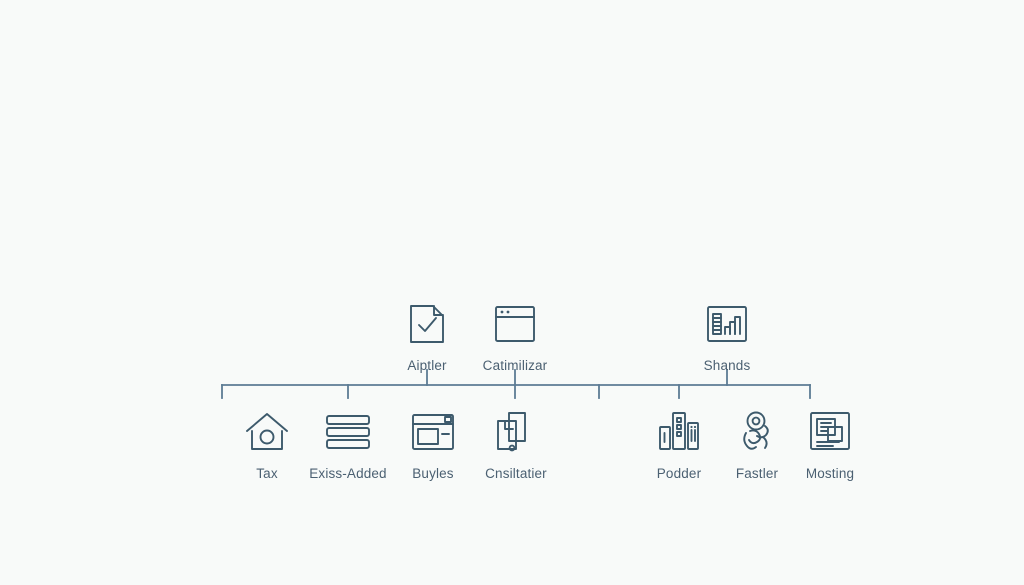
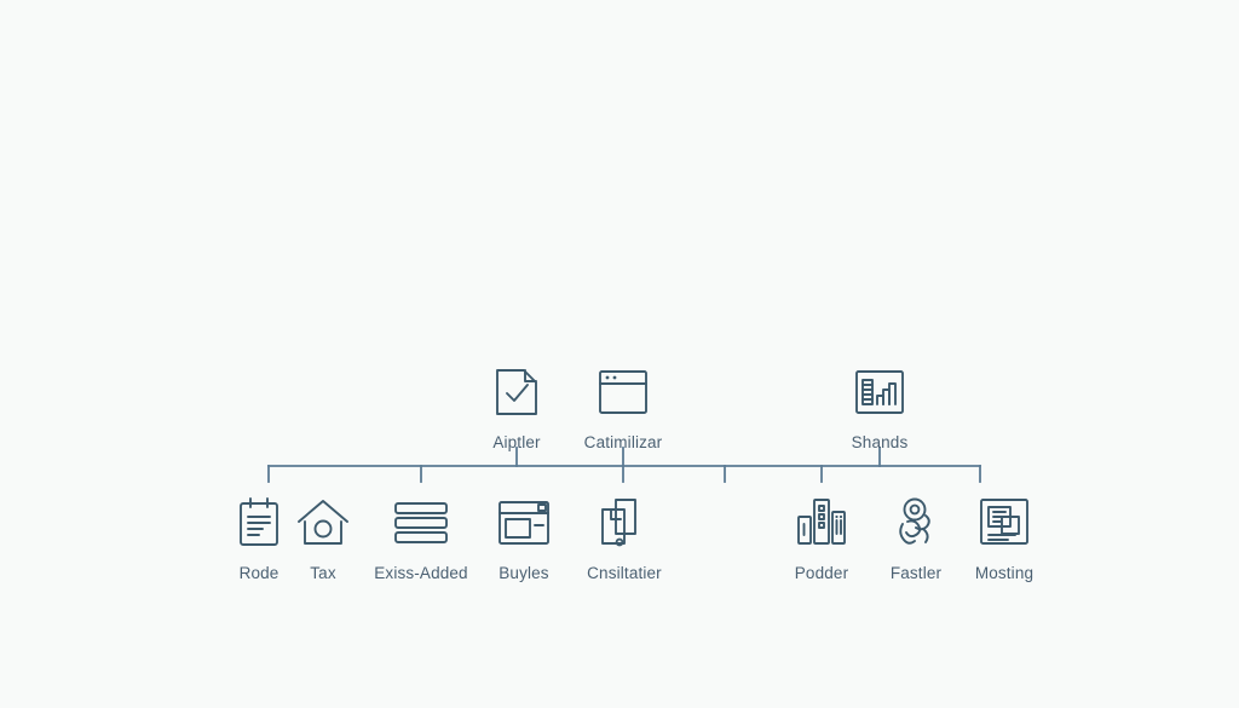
  Aiptler
  Catimilizar
  Shands
+ Rode
  Tax
  Exiss-Added
  Buyles
  Cnsiltatier
  Podder
  Fastler
  Mosting
